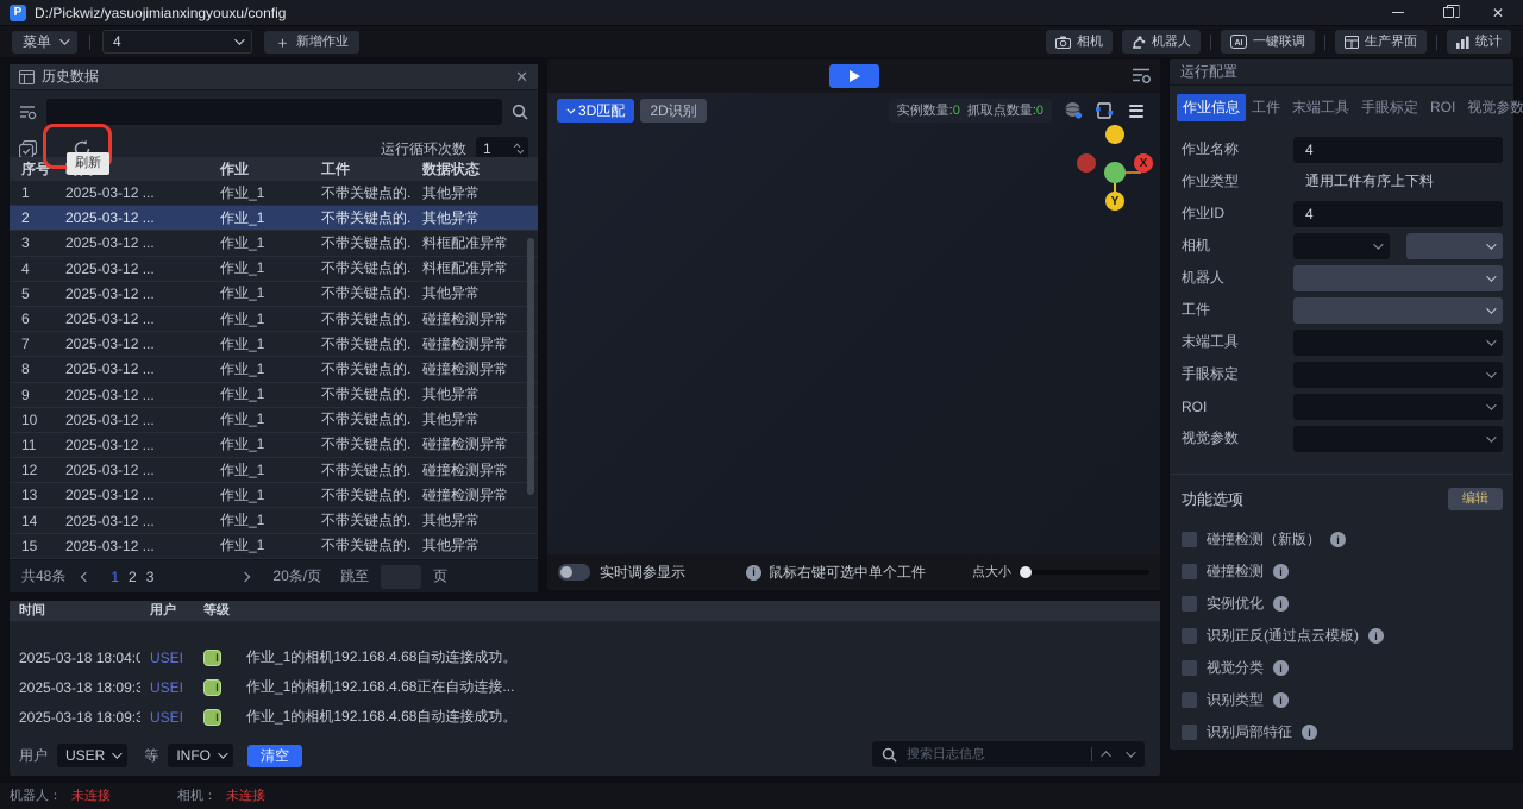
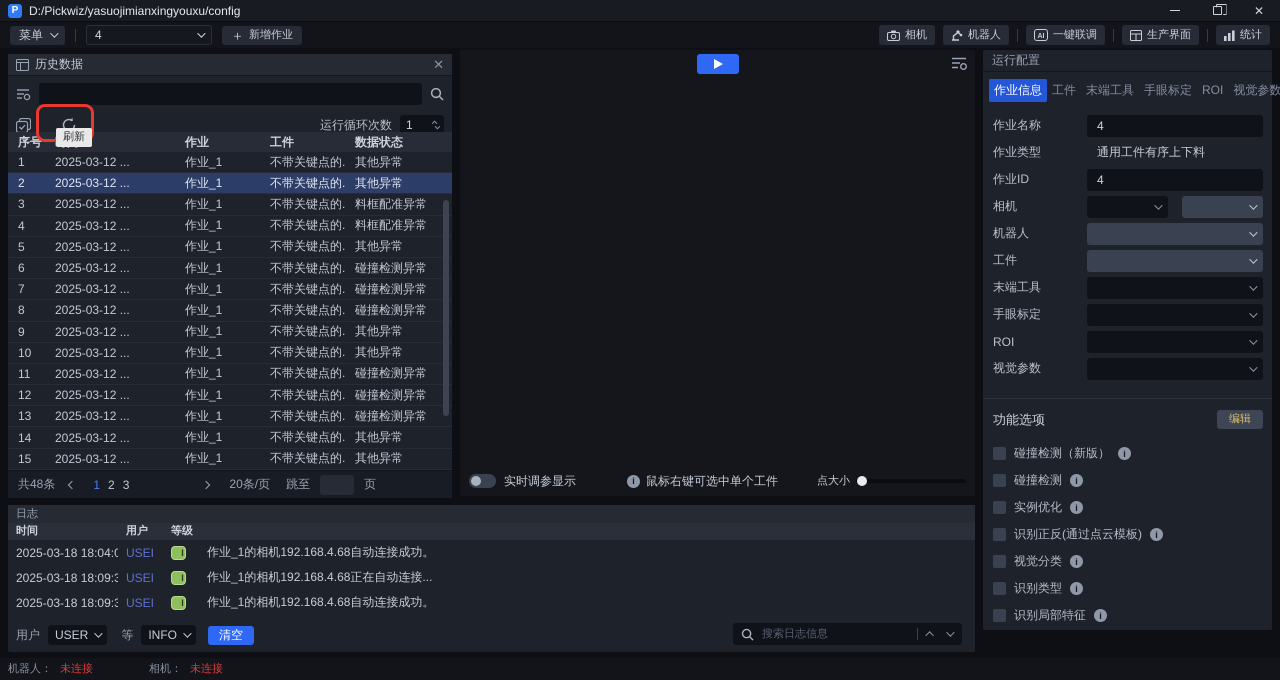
  P
  D:/Pickwiz/yasuojimianxingyouxu/config
  ✕
  菜单
  4
  ＋
  新增作业
  相机
  机器人
  一键联调
  生产界面
  统计
  历史数据
  ✕
  运行循环次数
  1
  刷新
  序号
  作业
  工件
  数据状态
  1
  2025-03-12 ...
  作业_1
  不带关键点的.
  其他异常
  2
  2025-03-12 ...
  作业_1
  不带关键点的.
  其他异常
  3
  2025-03-12 ...
  作业_1
  不带关键点的.
  料框配准异常
  4
  2025-03-12 ...
  作业_1
  不带关键点的.
  料框配准异常
  5
  2025-03-12 ...
  作业_1
  不带关键点的.
  其他异常
  6
  2025-03-12 ...
  作业_1
  不带关键点的.
  碰撞检测异常
  7
  2025-03-12 ...
  作业_1
  不带关键点的.
  碰撞检测异常
  8
  2025-03-12 ...
  作业_1
  不带关键点的.
  碰撞检测异常
  9
  2025-03-12 ...
  作业_1
  不带关键点的.
  其他异常
  10
  2025-03-12 ...
  作业_1
  不带关键点的.
  其他异常
  11
  2025-03-12 ...
  作业_1
  不带关键点的.
  碰撞检测异常
  12
  2025-03-12 ...
  作业_1
  不带关键点的.
  碰撞检测异常
  13
  2025-03-12 ...
  作业_1
  不带关键点的.
  碰撞检测异常
  14
  2025-03-12 ...
  作业_1
  不带关键点的.
  其他异常
  15
  2025-03-12 ...
  作业_1
  不带关键点的.
  其他异常
  共48条
  1
  2
  3
  20条/页
  跳至
  页
- 3D匹配
- 2D识别
- 实例数量:0
- 抓取点数量:0
- X
- Y
  实时调参显示
  i
  鼠标右键可选中单个工件
  点大小
  运行配置
  作业信息
  工件
  末端工具
  手眼标定
  ROI
  视觉参数
  作业名称
  4
  作业类型
  通用工件有序上下料
  作业ID
  4
  相机
  机器人
  工件
  末端工具
  手眼标定
  ROI
  视觉参数
  功能选项
  编辑
  碰撞检测（新版）
  i
  碰撞检测
  i
  实例优化
  i
  识别正反(通过点云模板)
  i
  视觉分类
  i
  识别类型
  i
  识别局部特征
  i
+ 日志
  时间
  用户
  等级
  2025-03-18 18:04:0
  USEI
  I
  作业_1的相机192.168.4.68自动连接成功。
  2025-03-18 18:09:3
  USEI
  I
  作业_1的相机192.168.4.68正在自动连接...
  2025-03-18 18:09:3
  USEI
  I
  作业_1的相机192.168.4.68自动连接成功。
  用户
  USER
  等
  INFO
  清空
  搜索日志信息
  机器人：
  未连接
  相机：
  未连接
